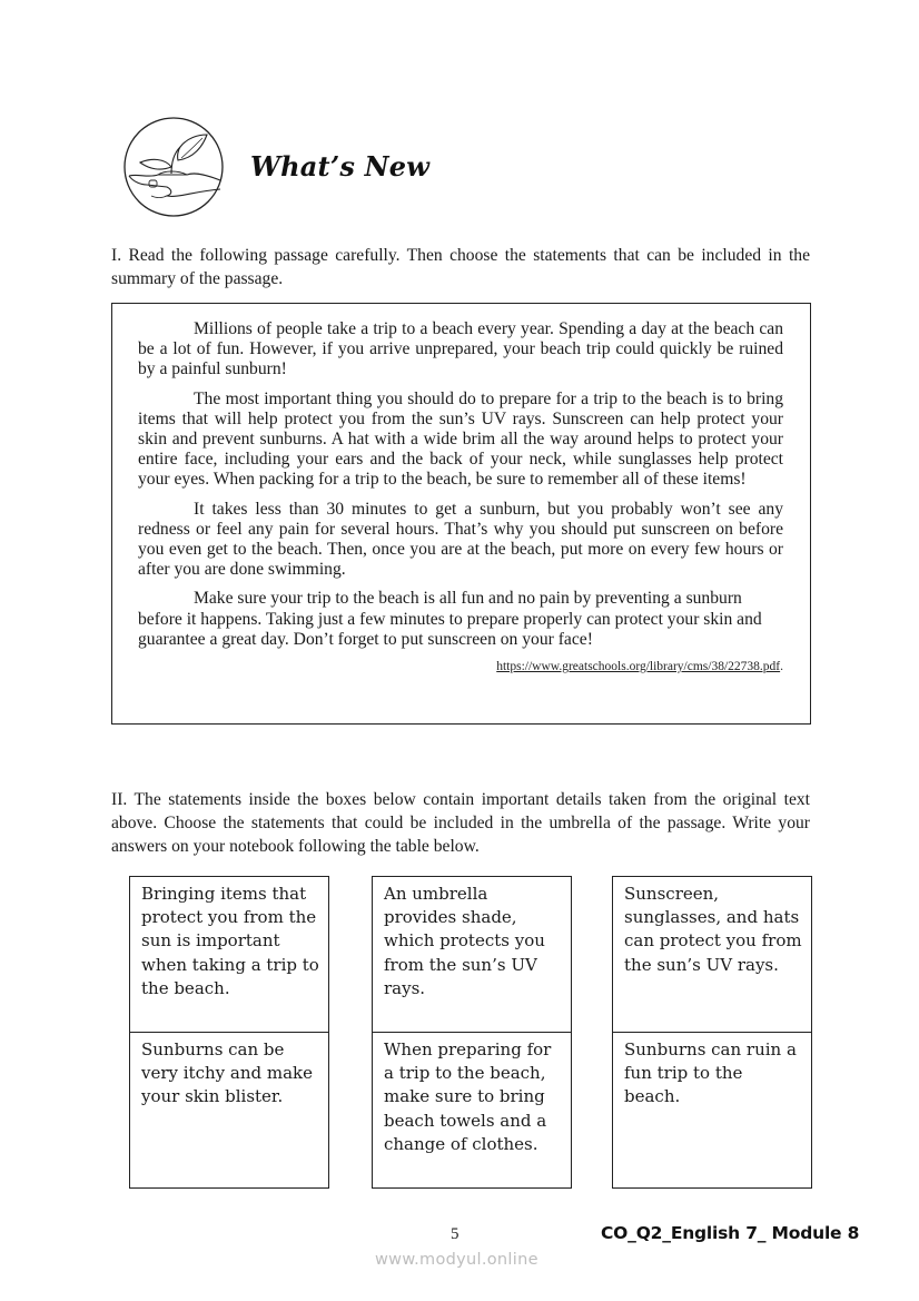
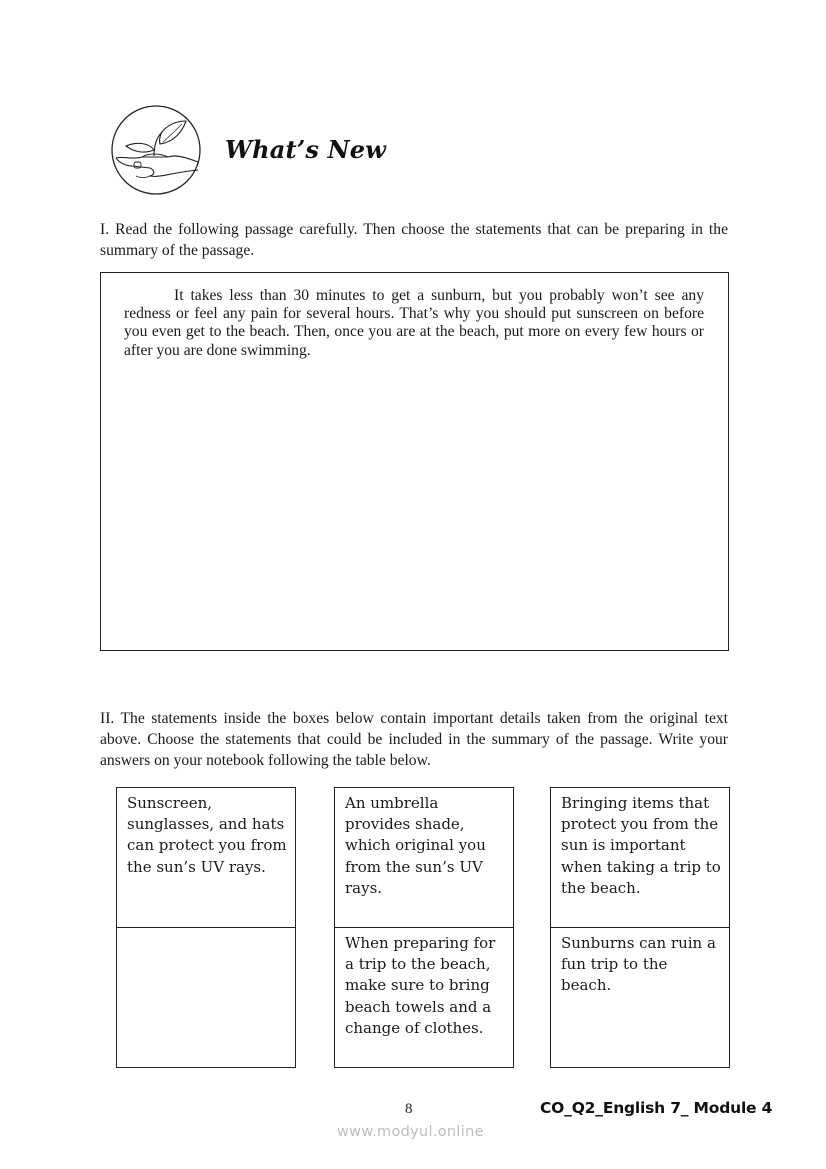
  What’s New
- I. Read the following passage carefully. Then choose the statements that can be included in the summary of the passage.
+ I. Read the following passage carefully. Then choose the statements that can be preparing in the summary of the passage.
- Millions of people take a trip to a beach every year. Spending a day at the beach can be a lot of fun. However, if you arrive unprepared, your beach trip could quickly be ruined by a painful sunburn!
- The most important thing you should do to prepare for a trip to the beach is to bring items that will help protect you from the sun’s UV rays. Sunscreen can help protect your skin and prevent sunburns. A hat with a wide brim all the way around helps to protect your entire face, including your ears and the back of your neck, while sunglasses help protect your eyes. When packing for a trip to the beach, be sure to remember all of these items!
  It takes less than 30 minutes to get a sunburn, but you probably won’t see any redness or feel any pain for several hours. That’s why you should put sunscreen on before you even get to the beach. Then, once you are at the beach, put more on every few hours or after you are done swimming.
- Make sure your trip to the beach is all fun and no pain by preventing a sunburn before it happens. Taking just a few minutes to prepare properly can protect your skin and guarantee a great day. Don’t forget to put sunscreen on your face!
- https://www.greatschools.org/library/cms/38/22738.pdf.
- II. The statements inside the boxes below contain important details taken from the original text above. Choose the statements that could be included in the umbrella of the passage. Write your answers on your notebook following the table below.
+ II. The statements inside the boxes below contain important details taken from the original text above. Choose the statements that could be included in the summary of the passage. Write your answers on your notebook following the table below.
- Bringing items that protect you from the sun is important when taking a trip to the beach.
+ Sunscreen, sunglasses, and hats can protect you from the sun’s UV rays.
- Sunburns can be very itchy and make your skin blister.
- An umbrella provides shade, which protects you from the sun’s UV rays.
+ An umbrella provides shade, which original you from the sun’s UV rays.
  When preparing for a trip to the beach, make sure to bring beach towels and a change of clothes.
- Sunscreen, sunglasses, and hats can protect you from the sun’s UV rays.
+ Bringing items that protect you from the sun is important when taking a trip to the beach.
  Sunburns can ruin a fun trip to the beach.
- 5
+ 8
- CO_Q2_English 7_ Module 8
+ CO_Q2_English 7_ Module 4
  www.modyul.online
